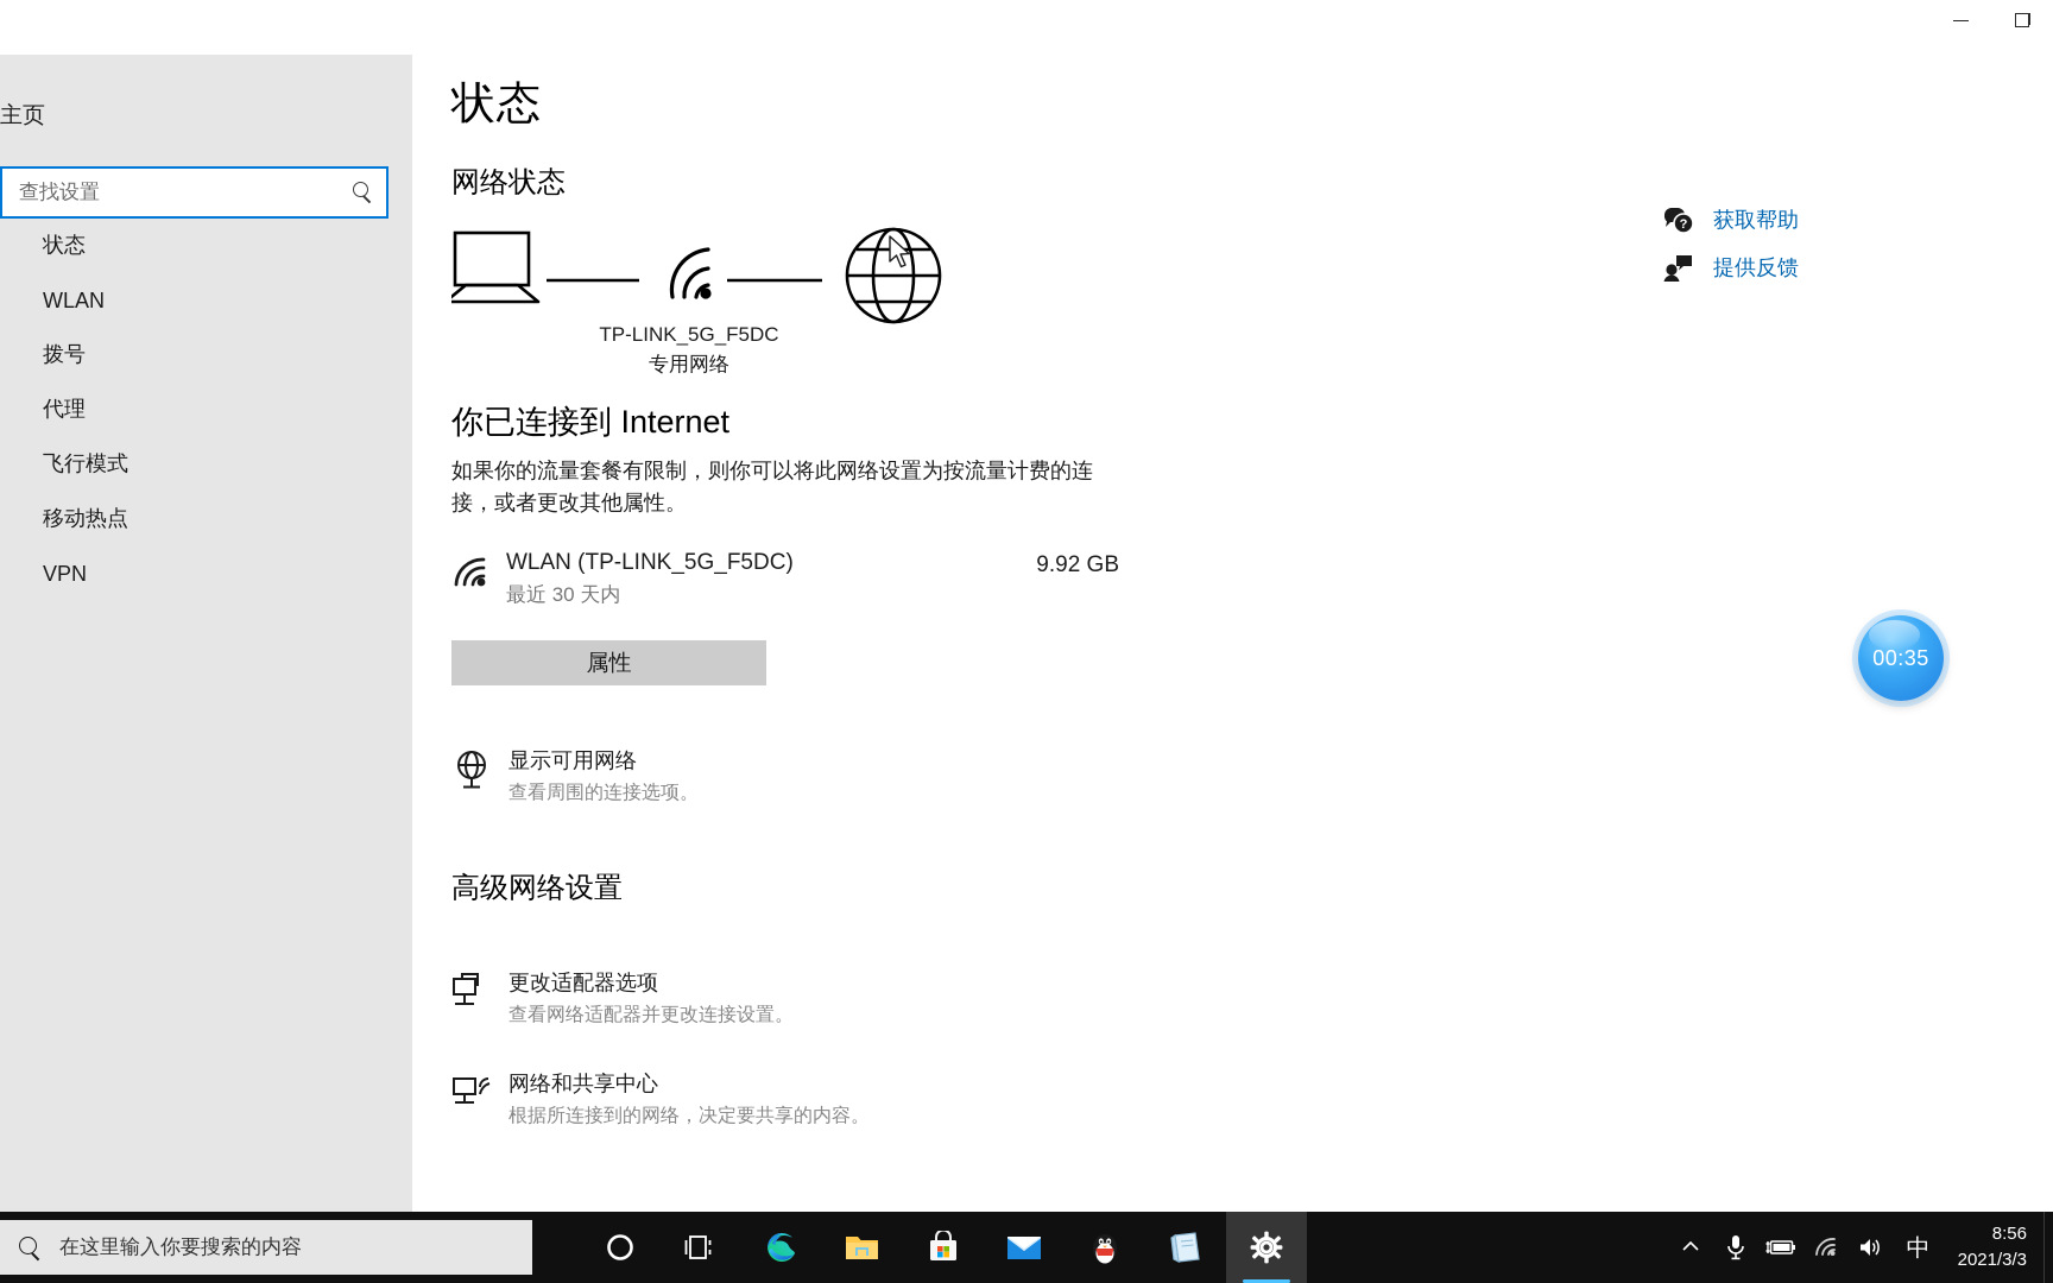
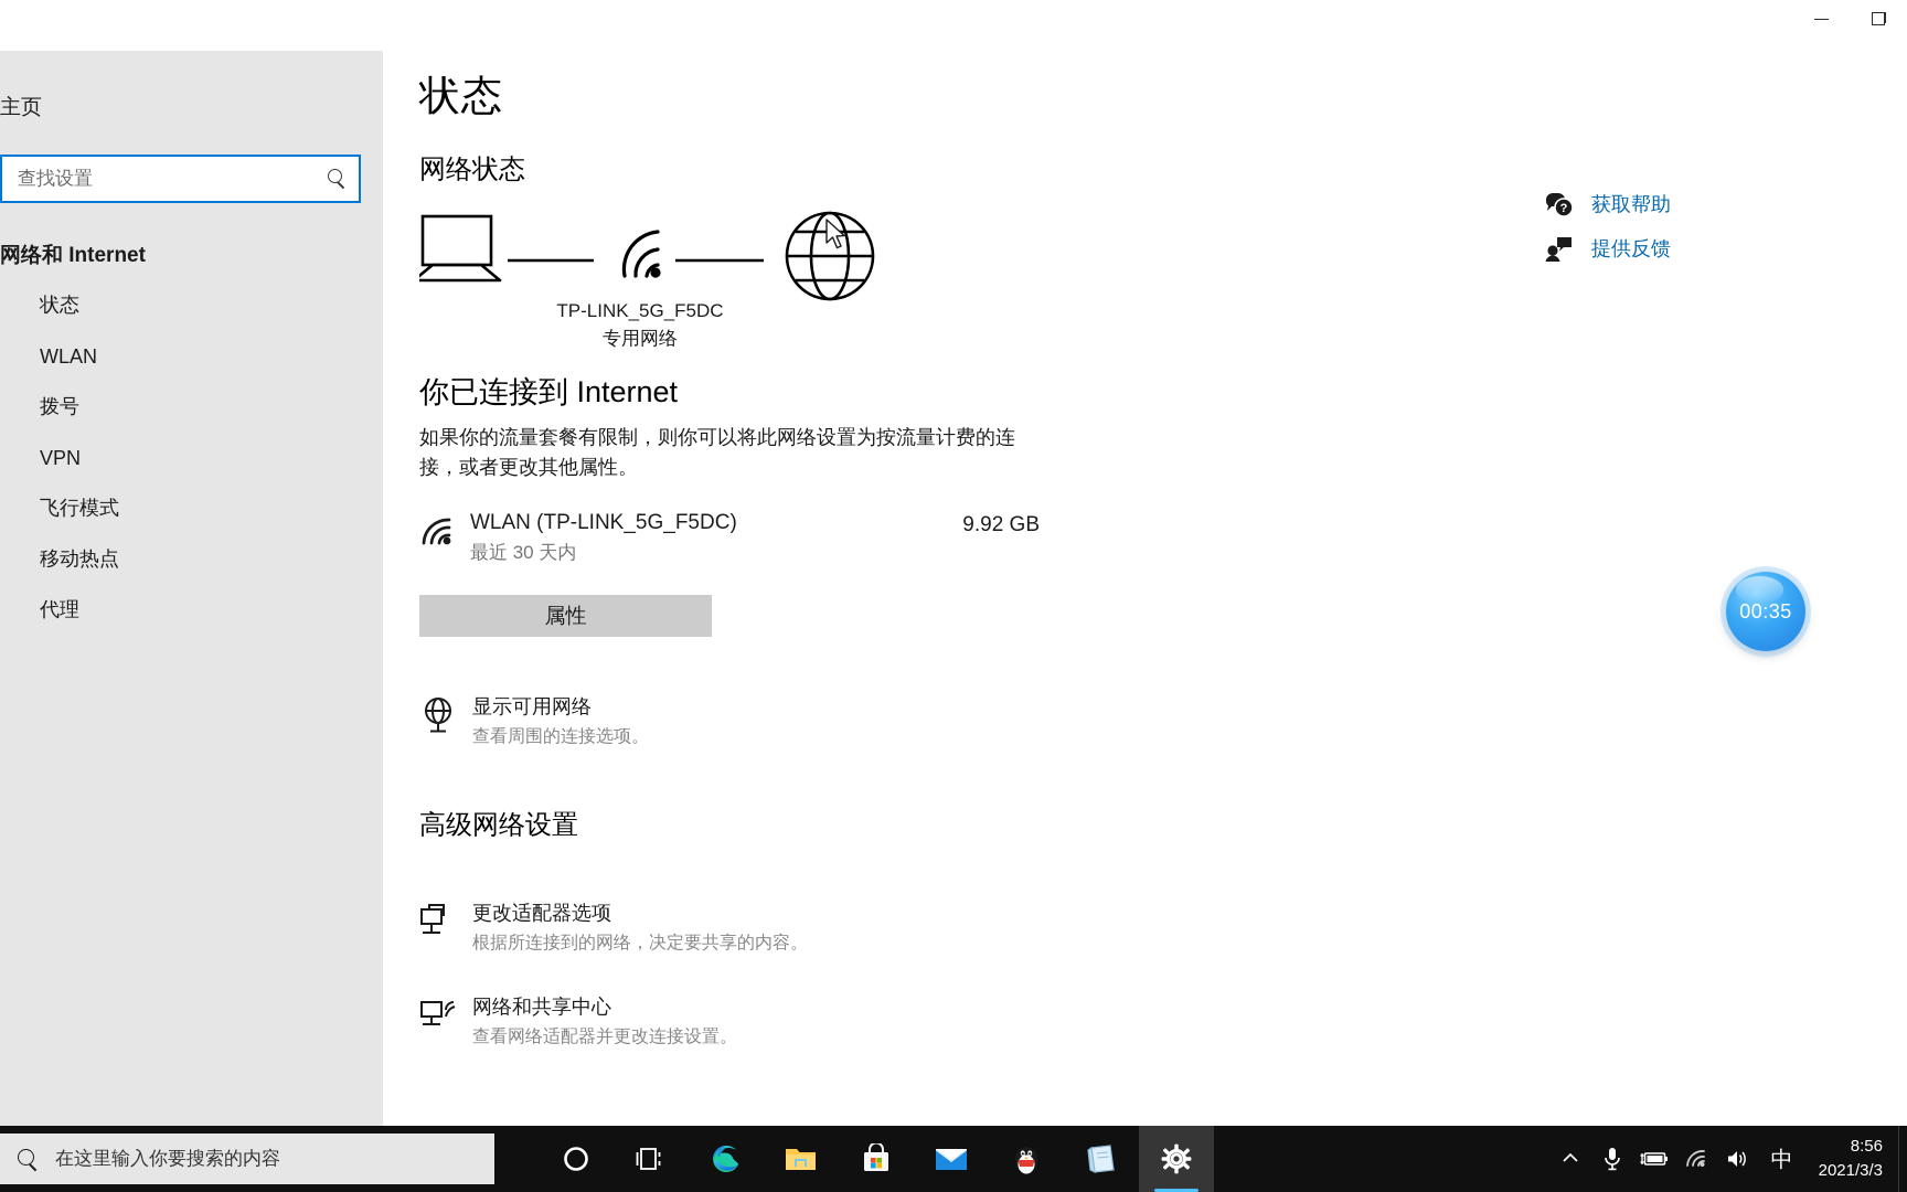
  主页
  查找设置
+ 网络和 Internet
  状态
  WLAN
  拨号
- 代理
+ VPN
  飞行模式
  移动热点
- VPN
+ 代理
  状态
  网络状态
  TP-LINK_5G_F5DC
  专用网络
  你已连接到 Internet
  如果你的流量套餐有限制，则你可以将此网络设置为按流量计费的连接，或者更改其他属性。
  WLAN (TP-LINK_5G_F5DC)
  最近 30 天内
  9.92 GB
  属性
  显示可用网络
  查看周围的连接选项。
  高级网络设置
  更改适配器选项
- 查看网络适配器并更改连接设置。
+ 根据所连接到的网络，决定要共享的内容。
  网络和共享中心
- 根据所连接到的网络，决定要共享的内容。
+ 查看网络适配器并更改连接设置。
  ?
  获取帮助
  提供反馈
  00:35
  在这里输入你要搜索的内容
  中
  8:56
  2021/3/3
